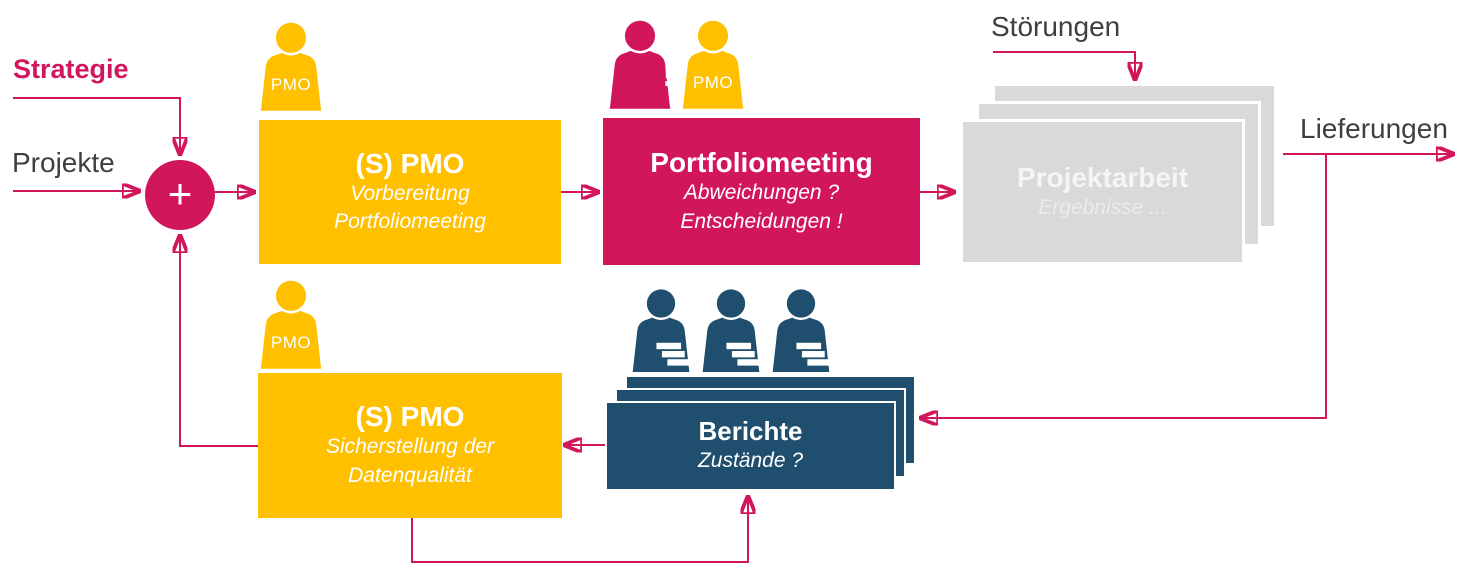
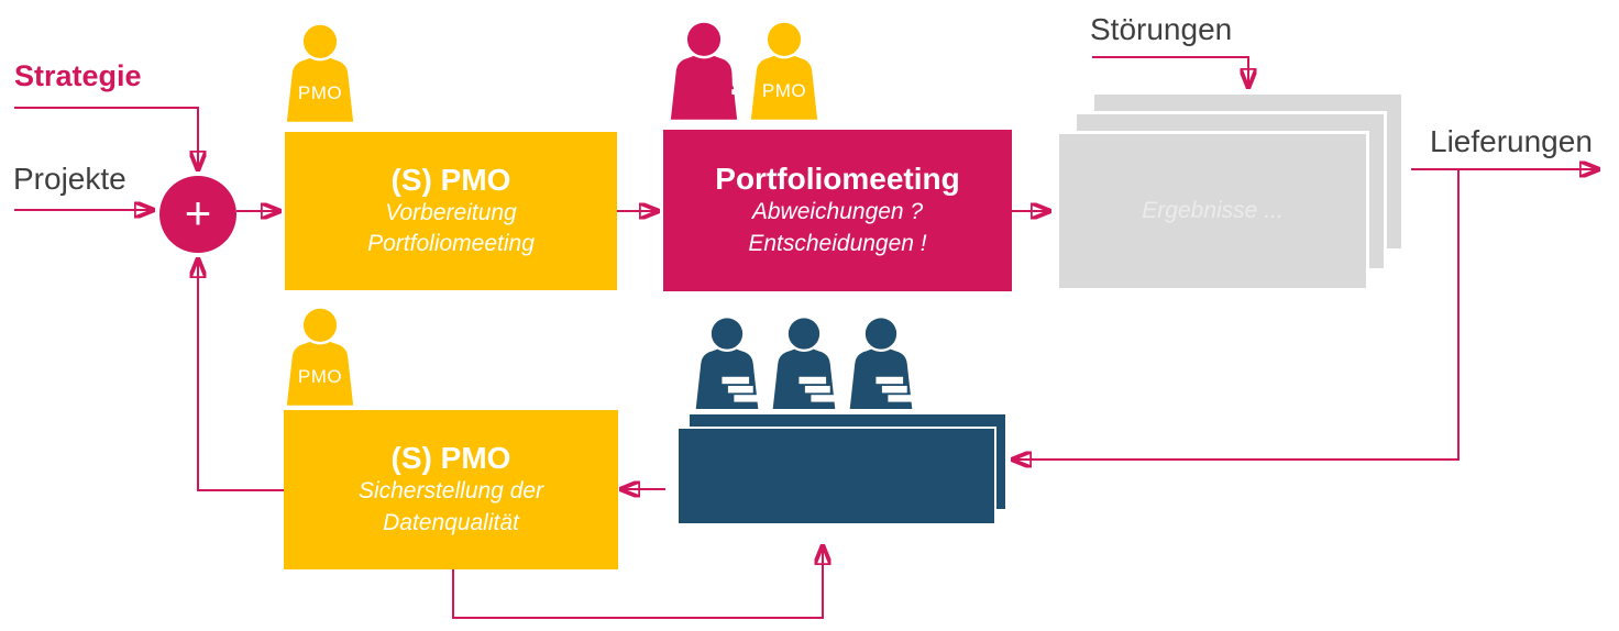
  Strategie
  Projekte
  Störungen
  Lieferungen
  +
  PMO
  !
  PMO
  PMO
  (S) PMO
  Vorbereitung
  Portfoliomeeting
  Portfoliomeeting
  Abweichungen ?
  Entscheidungen !
- Projektarbeit
- Berichte
- Zustände ?
  (S) PMO
  Sicherstellung der
  Datenqualität
